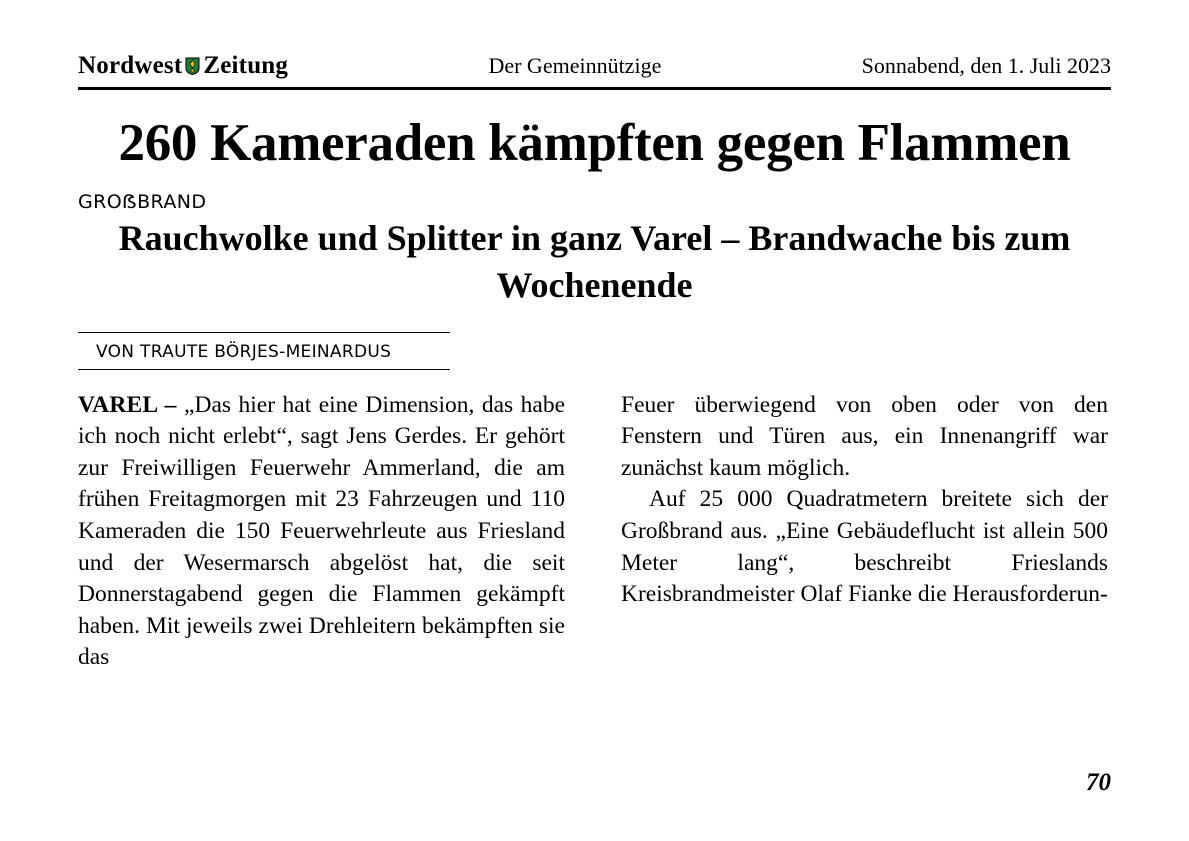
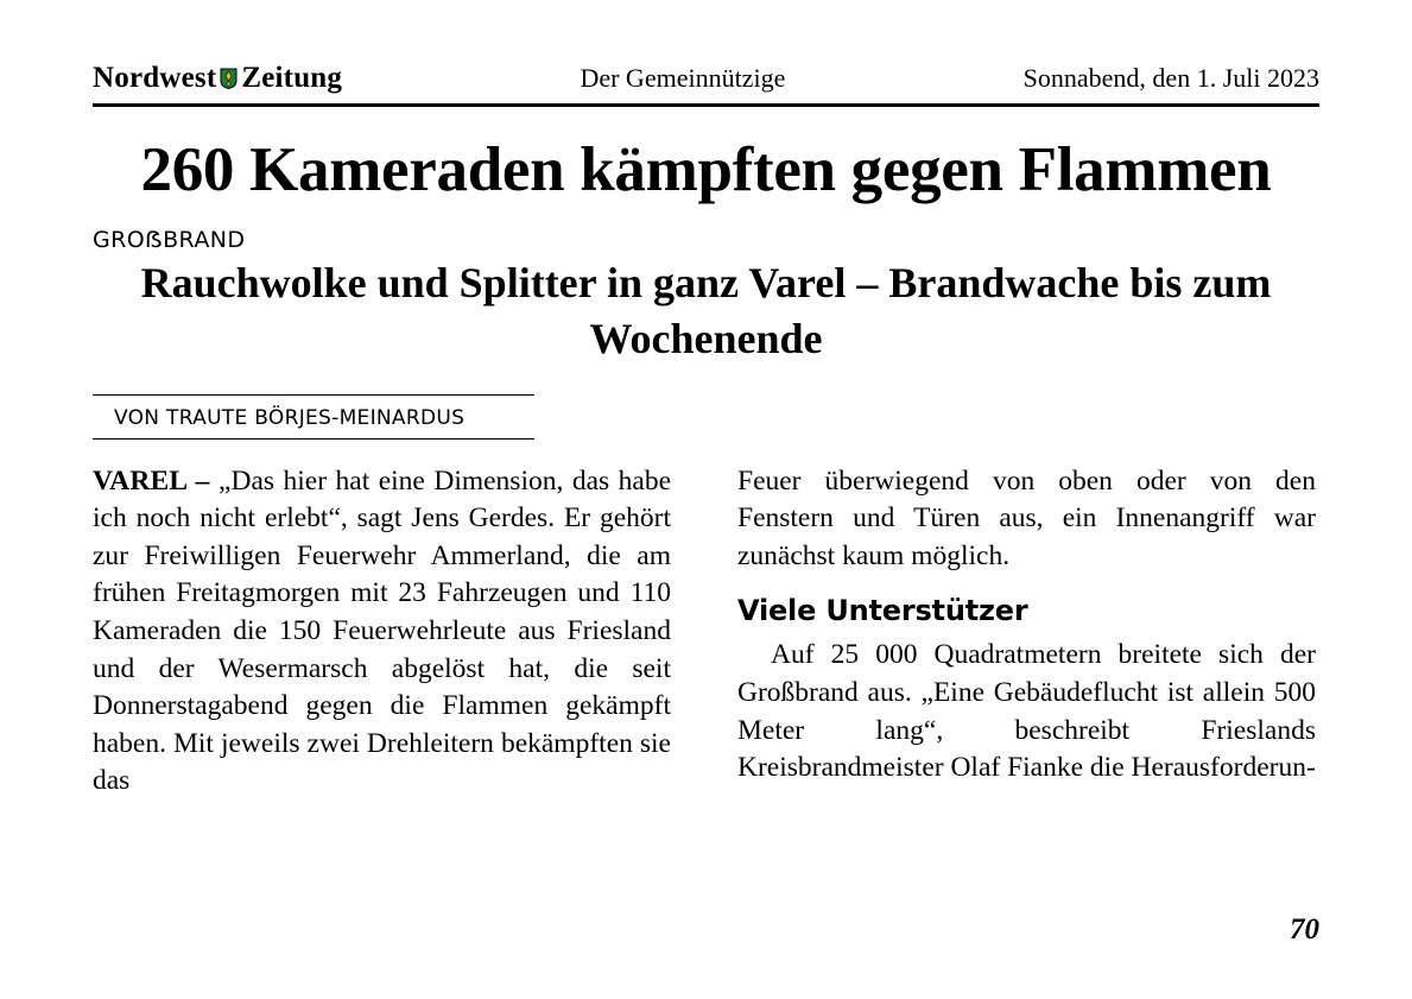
  Nordwest
  Zeitung
  Der Gemeinnützige
  Sonnabend, den 1. Juli 2023
  260 Kameraden kämpften gegen Flammen
  GROẞBRAND
  Rauchwolke und Splitter in ganz Varel – Brandwache bis zum Wochenende
  VON TRAUTE BÖRJES-MEINARDUS
  VAREL – „Das hier hat eine Dimension, das habe ich noch nicht erlebt“, sagt Jens Gerdes. Er gehört zur Freiwilligen Feuerwehr Ammerland, die am frühen Freitagmorgen mit 23 Fahrzeugen und 110 Kameraden die 150 Feuerwehrleute aus Friesland und der Wesermarsch abgelöst hat, die seit Donnerstagabend gegen die Flammen gekämpft haben. Mit jeweils zwei Drehleitern bekämpften sie das
  Feuer überwiegend von oben oder von den Fenstern und Türen aus, ein Innenangriff war zunächst kaum möglich.
+ Viele Unterstützer
  Auf 25 000 Quadratmetern breitete sich der Großbrand aus. „Eine Gebäudeflucht ist allein 500 Meter lang“, beschreibt Frieslands Kreisbrandmeister Olaf Fianke die Herausforderun-
  70
